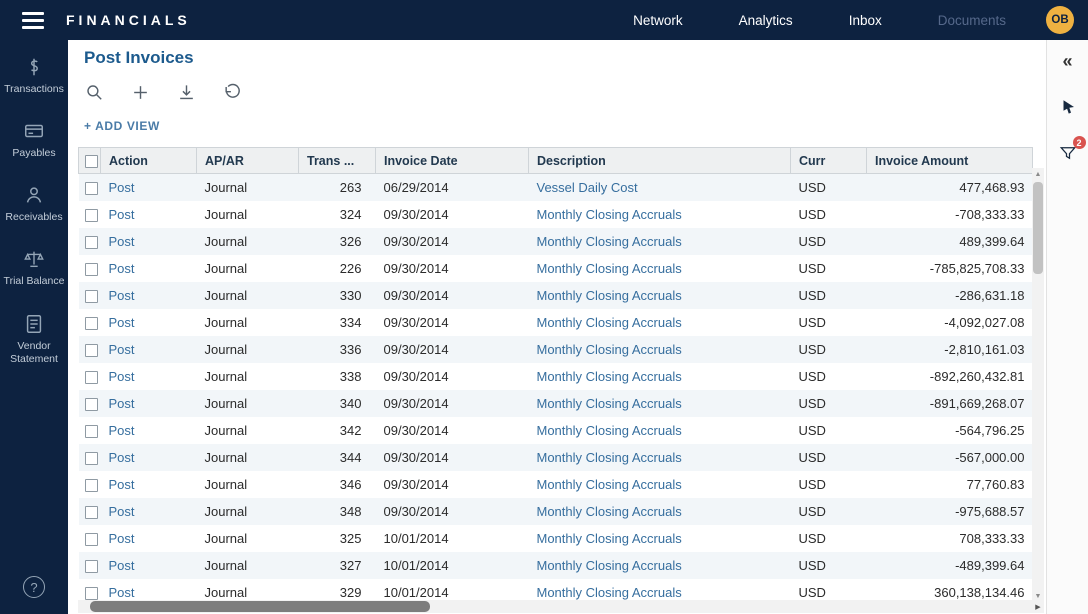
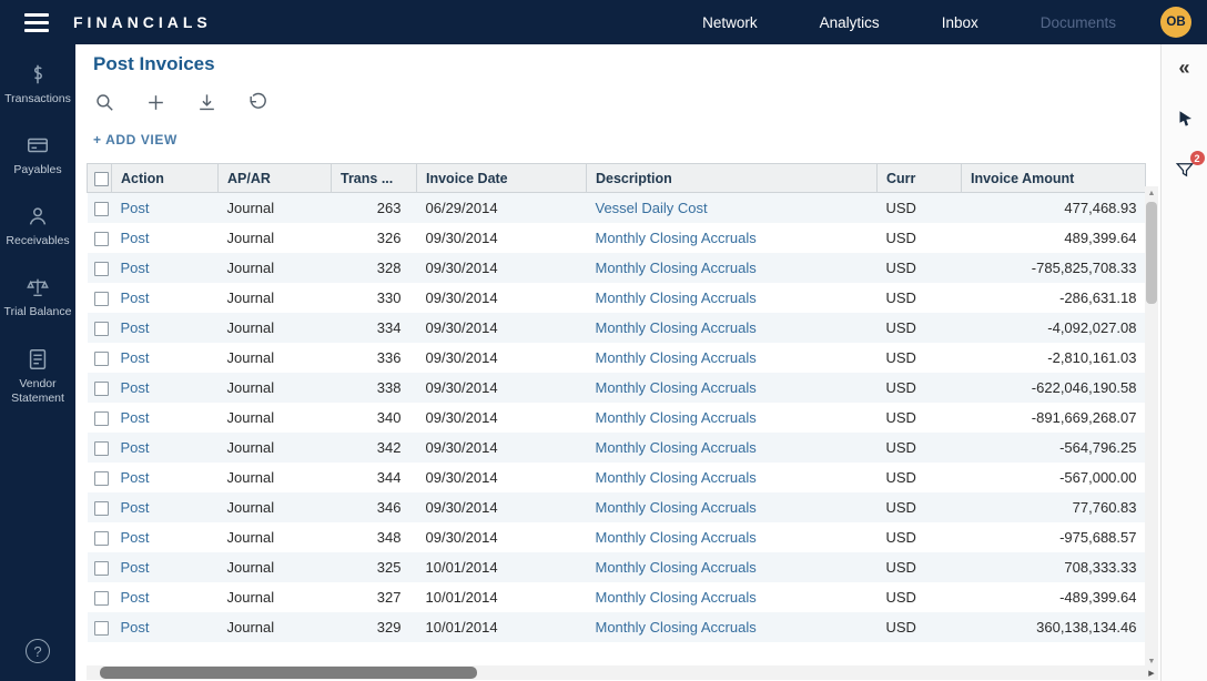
  FINANCIALS
  Network
  Analytics
  Inbox
  Documents
  OB
  Transactions
  Payables
  Receivables
  Trial Balance
  Vendor Statement
  ?
  Post Invoices
  + ADD VIEW
  	Action	AP/AR	Trans ...	Invoice Date	Description	Curr	Invoice Amount
  	Post	Journal	263	06/29/2014	Vessel Daily Cost	USD	477,468.93
- 	Post	Journal	324	09/30/2014	Monthly Closing Accruals	USD	-708,333.33
  	Post	Journal	326	09/30/2014	Monthly Closing Accruals	USD	489,399.64
- 	Post	Journal	226	09/30/2014	Monthly Closing Accruals	USD	-785,825,708.33
+ 	Post	Journal	328	09/30/2014	Monthly Closing Accruals	USD	-785,825,708.33
  	Post	Journal	330	09/30/2014	Monthly Closing Accruals	USD	-286,631.18
  	Post	Journal	334	09/30/2014	Monthly Closing Accruals	USD	-4,092,027.08
  	Post	Journal	336	09/30/2014	Monthly Closing Accruals	USD	-2,810,161.03
- 	Post	Journal	338	09/30/2014	Monthly Closing Accruals	USD	-892,260,432.81
+ 	Post	Journal	338	09/30/2014	Monthly Closing Accruals	USD	-622,046,190.58
  	Post	Journal	340	09/30/2014	Monthly Closing Accruals	USD	-891,669,268.07
  	Post	Journal	342	09/30/2014	Monthly Closing Accruals	USD	-564,796.25
  	Post	Journal	344	09/30/2014	Monthly Closing Accruals	USD	-567,000.00
  	Post	Journal	346	09/30/2014	Monthly Closing Accruals	USD	77,760.83
  	Post	Journal	348	09/30/2014	Monthly Closing Accruals	USD	-975,688.57
  	Post	Journal	325	10/01/2014	Monthly Closing Accruals	USD	708,333.33
  	Post	Journal	327	10/01/2014	Monthly Closing Accruals	USD	-489,399.64
  	Post	Journal	329	10/01/2014	Monthly Closing Accruals	USD	360,138,134.46
  «
  2
